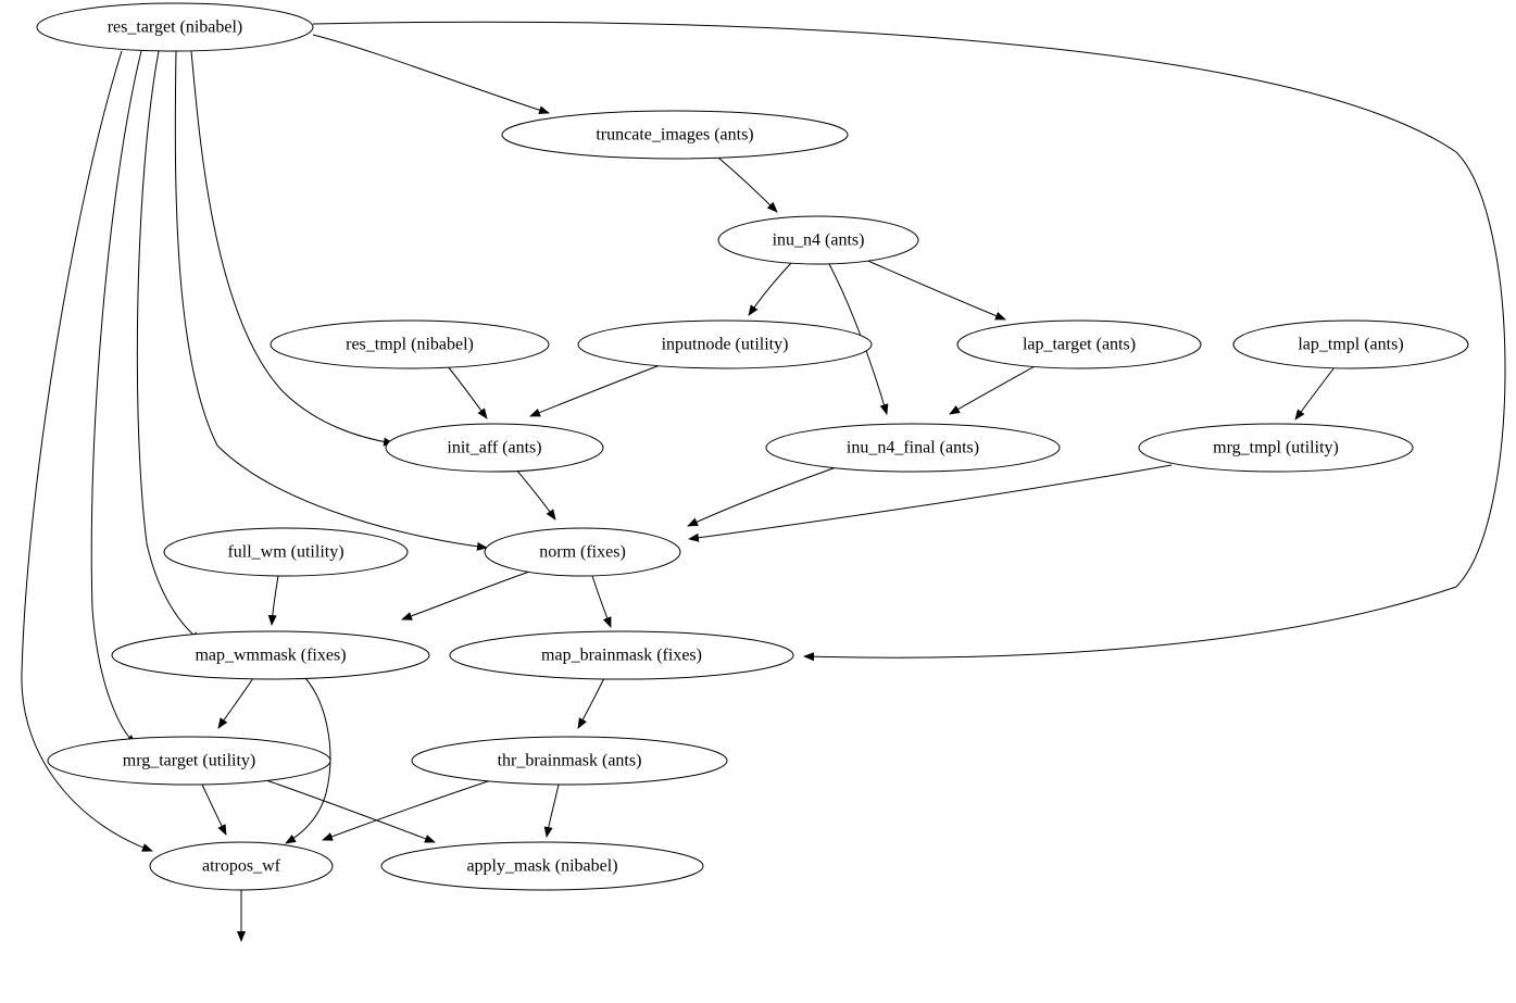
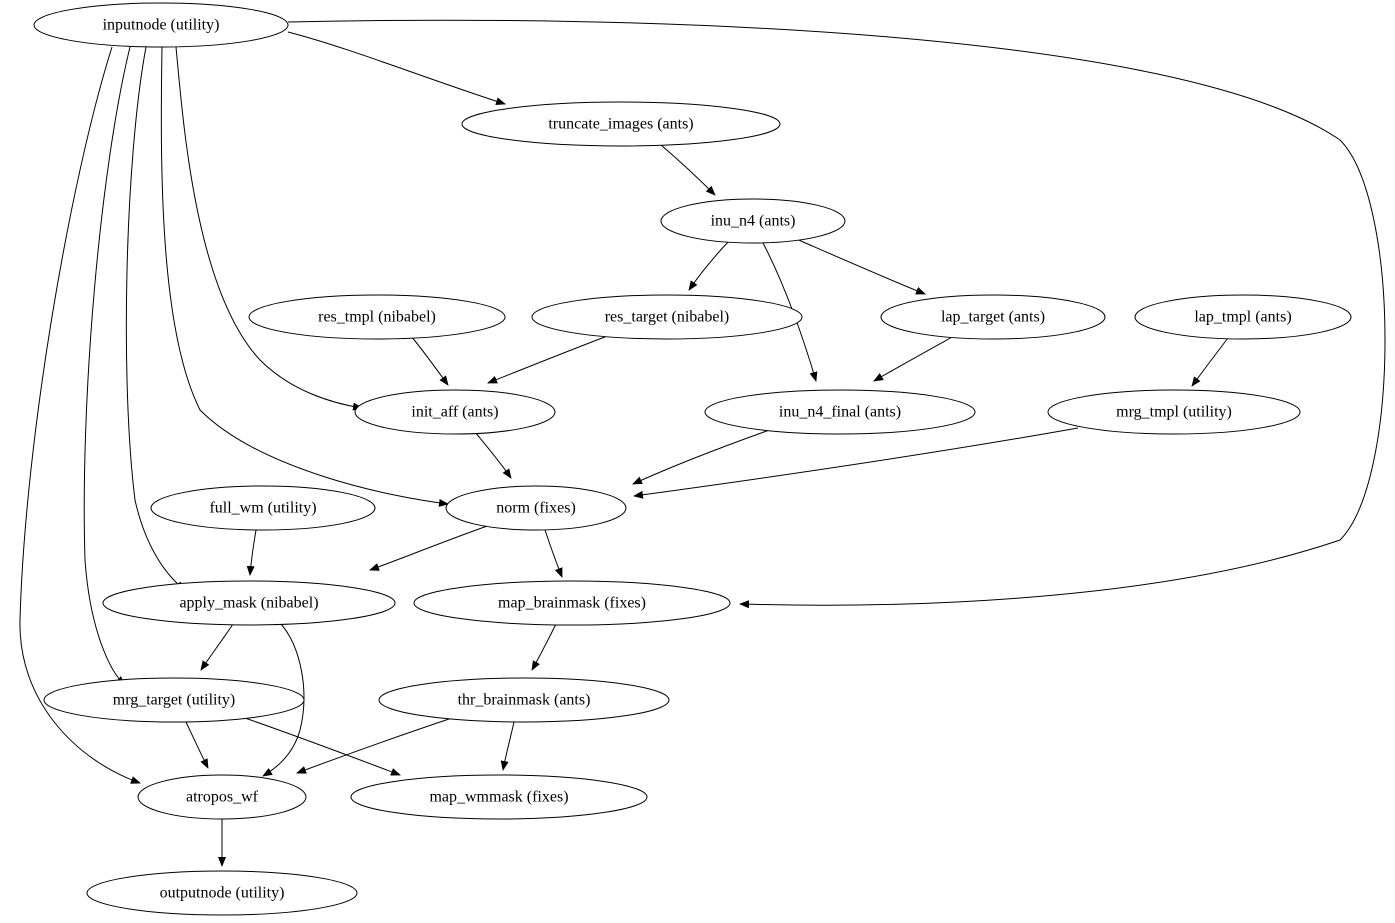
- res_target (nibabel)
+ inputnode (utility)
  truncate_images (ants)
  inu_n4 (ants)
  res_tmpl (nibabel)
- inputnode (utility)
+ res_target (nibabel)
  lap_target (ants)
  lap_tmpl (ants)
  init_aff (ants)
  inu_n4_final (ants)
  mrg_tmpl (utility)
  full_wm (utility)
  norm (fixes)
- map_wmmask (fixes)
+ apply_mask (nibabel)
  map_brainmask (fixes)
  mrg_target (utility)
  thr_brainmask (ants)
  atropos_wf
- apply_mask (nibabel)
+ map_wmmask (fixes)
+ outputnode (utility)
